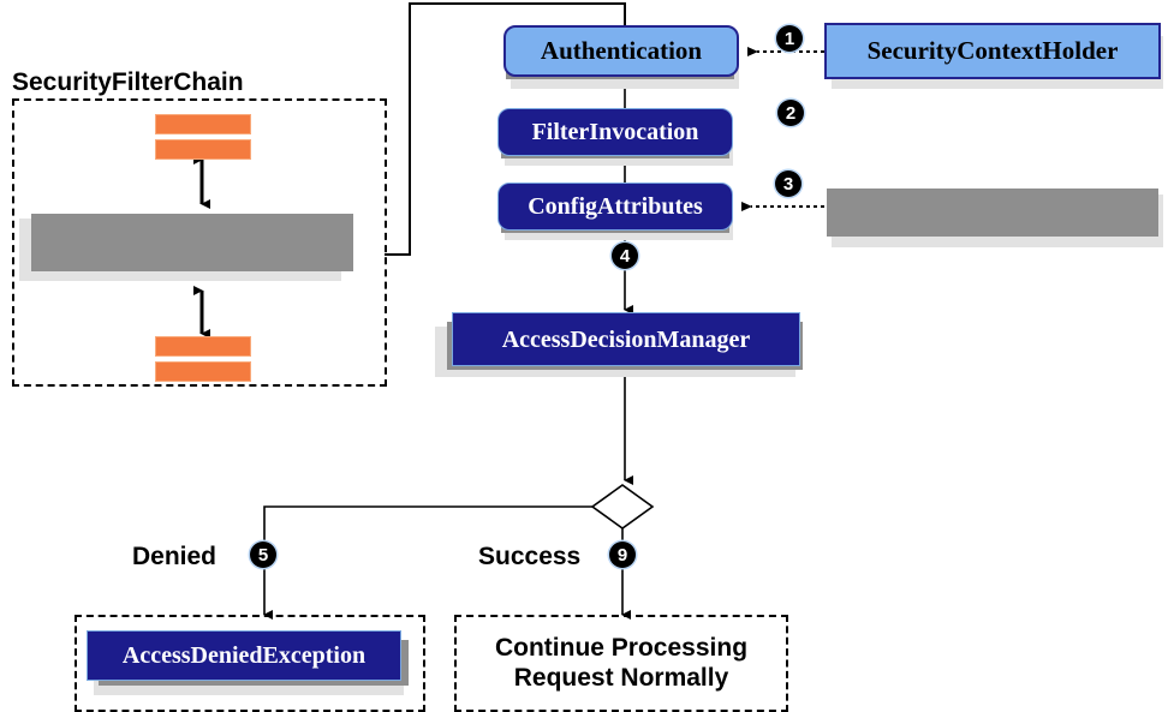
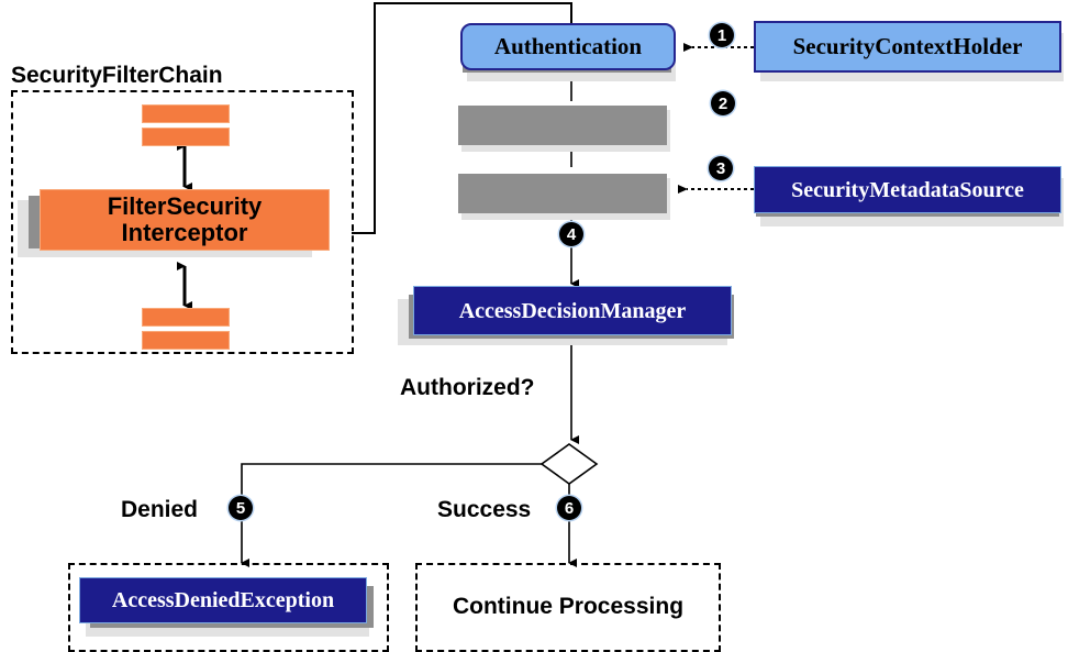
  SecurityFilterChain
+ FilterSecurity
+ Interceptor
  Authentication
- FilterInvocation
- ConfigAttributes
  AccessDecisionManager
  SecurityContextHolder
+ SecurityMetadataSource
+ Authorized?
  Denied
  Success
  AccessDeniedException
  Continue Processing
- Request Normally
  1
  2
  3
  4
  5
- 9
+ 6
